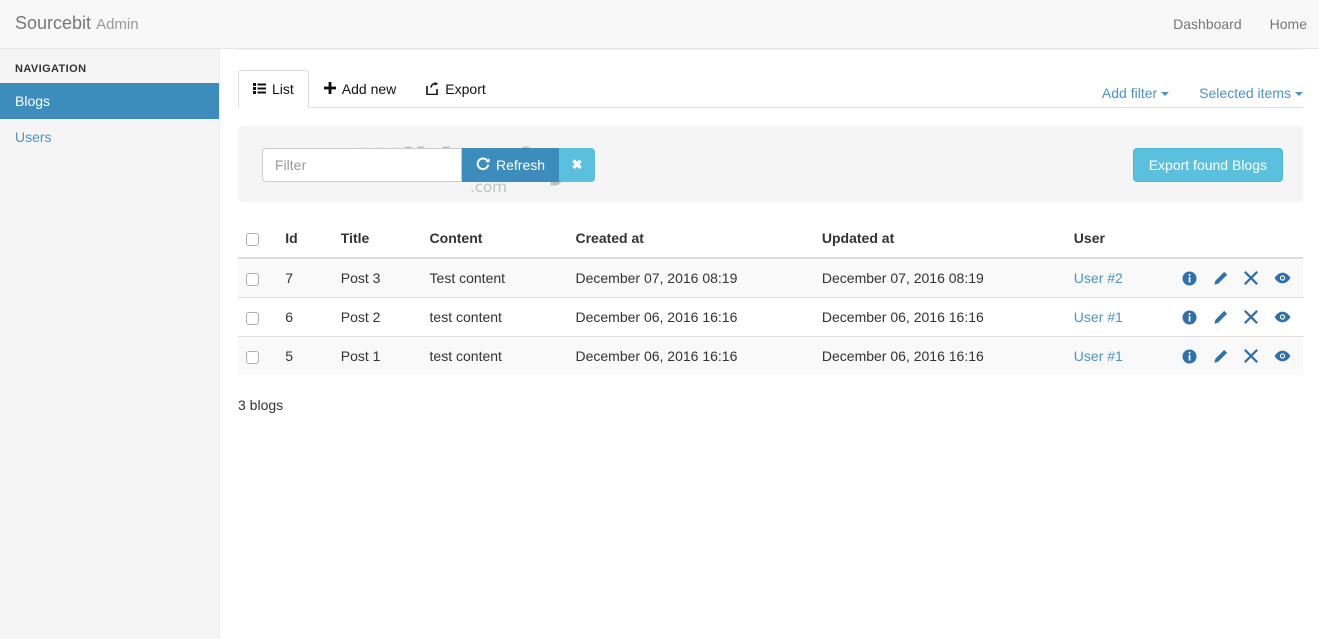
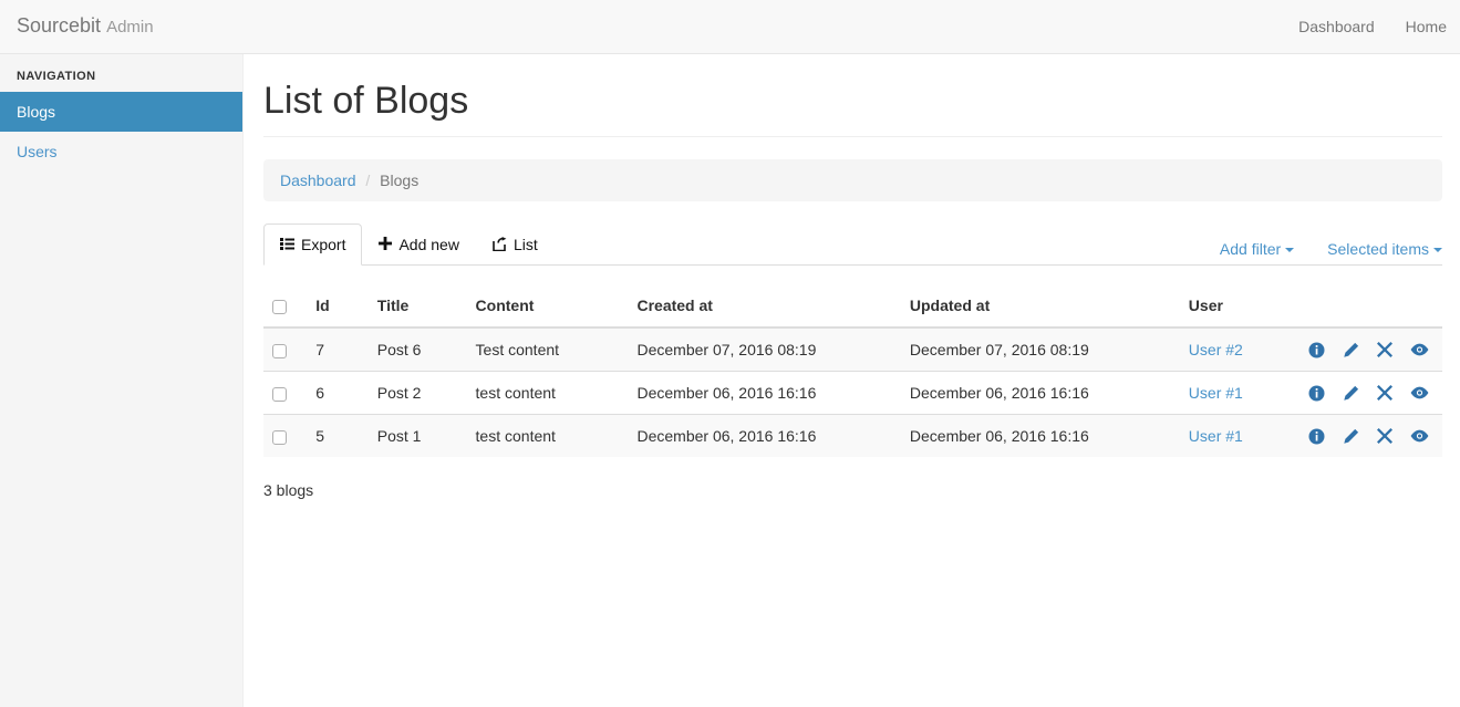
  Sourcebit Admin
  Dashboard
  Home
  NAVIGATION
  Blogs
  Users
+ List of Blogs
+ Dashboard / Blogs
- List
+ Export
  Add new
- Export
+ List
  Add filter
  Selected items
- .com
- Filter
- Refresh
- ✖
- Export found Blogs
  	Id	Title	Content	Created at	Updated at	User
- 	7	Post 3	Test content	December 07, 2016 08:19	December 07, 2016 08:19	User #2
+ 	7	Post 6	Test content	December 07, 2016 08:19	December 07, 2016 08:19	User #2
  	6	Post 2	test content	December 06, 2016 16:16	December 06, 2016 16:16	User #1
  	5	Post 1	test content	December 06, 2016 16:16	December 06, 2016 16:16	User #1
  3 blogs
